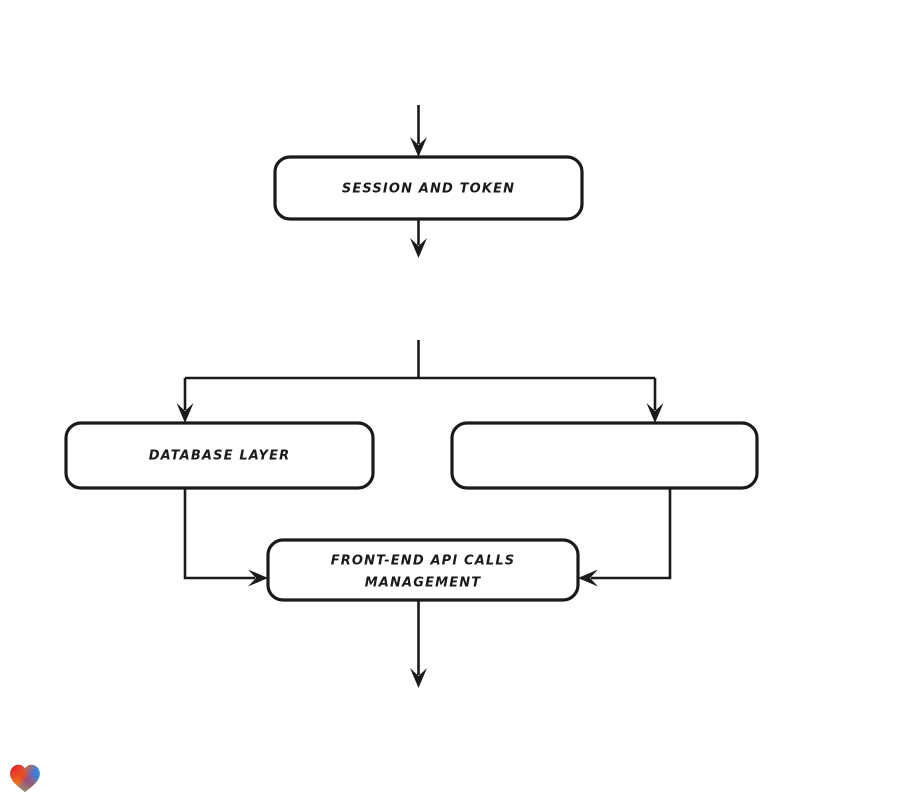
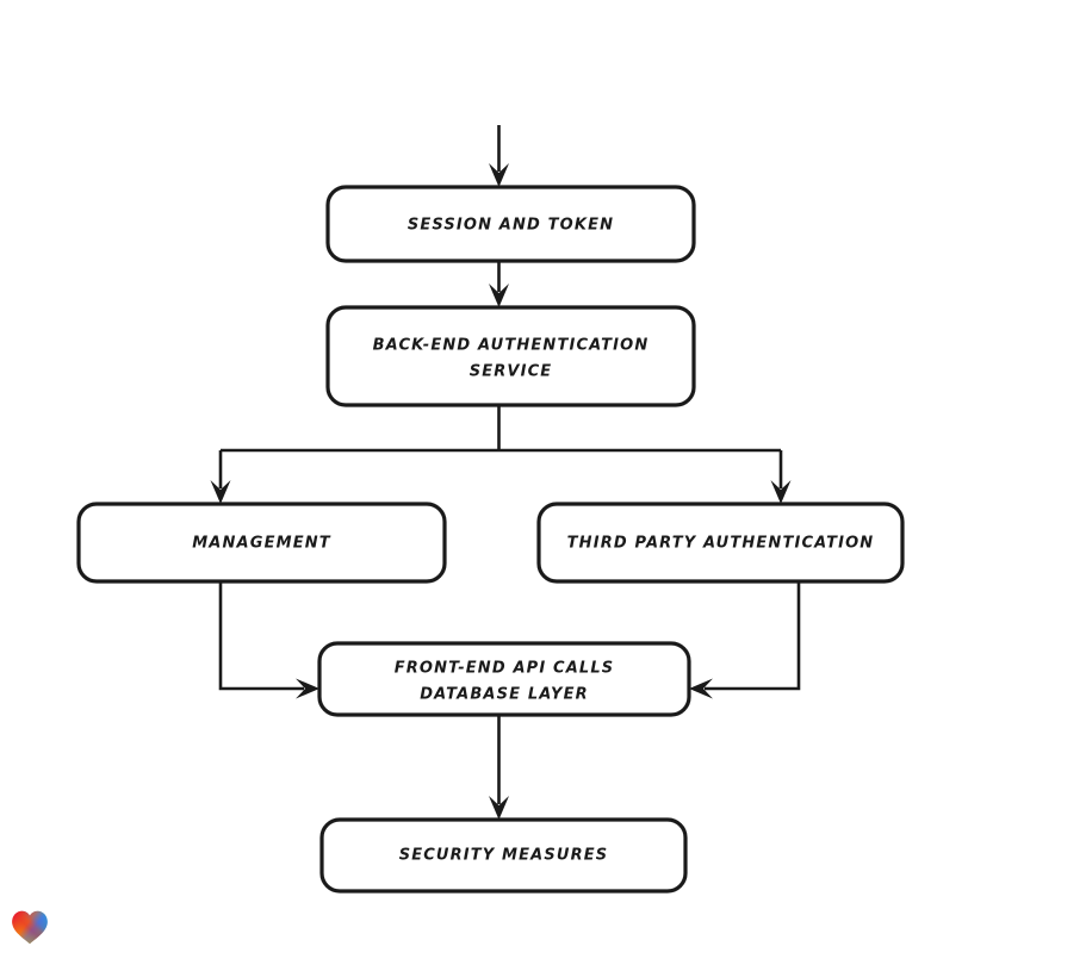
  SESSION AND TOKEN
+ BACK-END AUTHENTICATION
+ SERVICE
- DATABASE LAYER
+ MANAGEMENT
+ THIRD PARTY AUTHENTICATION
  FRONT-END API CALLS
- MANAGEMENT
+ DATABASE LAYER
+ SECURITY MEASURES
